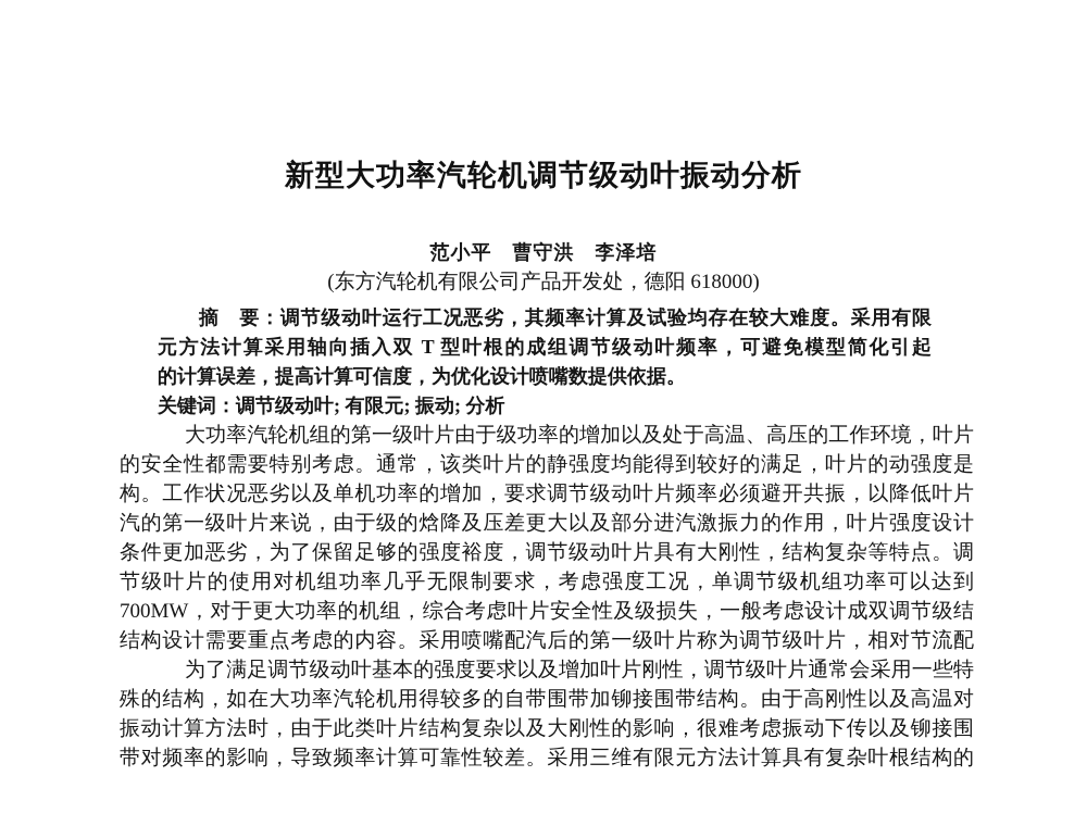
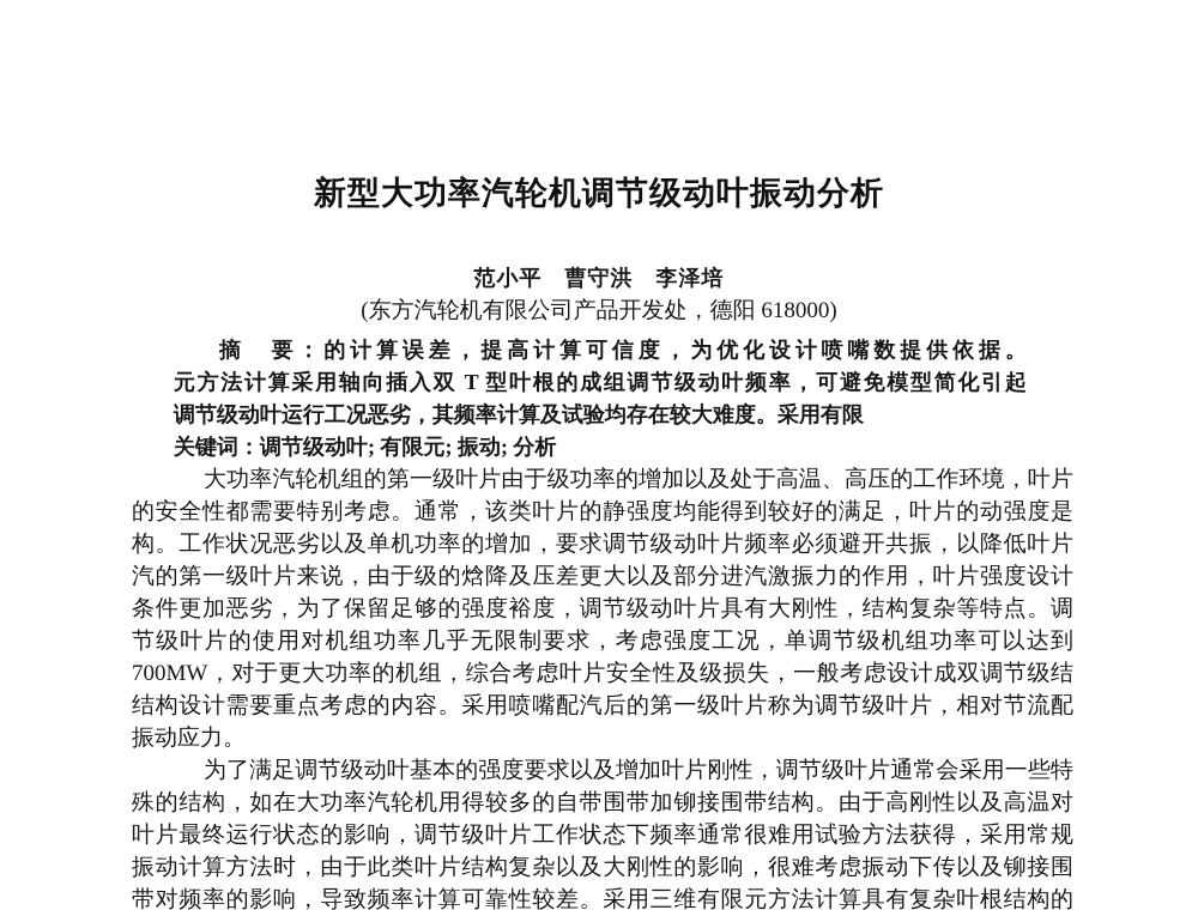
  新型大功率汽轮机调节级动叶振动分析
  范小平 曹守洪 李泽培
  (东方汽轮机有限公司产品开发处，德阳 618000)
- 摘 要：调节级动叶运行工况恶劣，其频率计算及试验均存在较大难度。采用有限
+ 摘 要：的计算误差，提高计算可信度，为优化设计喷嘴数提供依据。
  元方法计算采用轴向插入双 T 型叶根的成组调节级动叶频率，可避免模型简化引起
- 的计算误差，提高计算可信度，为优化设计喷嘴数提供依据。
+ 调节级动叶运行工况恶劣，其频率计算及试验均存在较大难度。采用有限
  关键词：调节级动叶; 有限元; 振动; 分析
  大功率汽轮机组的第一级叶片由于级功率的增加以及处于高温、高压的工作环境，叶片
  的安全性都需要特别考虑。通常，该类叶片的静强度均能得到较好的满足，叶片的动强度是
  构。工作状况恶劣以及单机功率的增加，要求调节级动叶片频率必须避开共振，以降低叶片
  汽的第一级叶片来说，由于级的焓降及压差更大以及部分进汽激振力的作用，叶片强度设计
  条件更加恶劣，为了保留足够的强度裕度，调节级动叶片具有大刚性，结构复杂等特点。调
  节级叶片的使用对机组功率几乎无限制要求，考虑强度工况，单调节级机组功率可以达到
  700MW，对于更大功率的机组，综合考虑叶片安全性及级损失，一般考虑设计成双调节级结
  结构设计需要重点考虑的内容。采用喷嘴配汽后的第一级叶片称为调节级叶片，相对节流配
+ 振动应力。
  为了满足调节级动叶基本的强度要求以及增加叶片刚性，调节级叶片通常会采用一些特
  殊的结构，如在大功率汽轮机用得较多的自带围带加铆接围带结构。由于高刚性以及高温对
+ 叶片最终运行状态的影响，调节级叶片工作状态下频率通常很难用试验方法获得，采用常规
  振动计算方法时，由于此类叶片结构复杂以及大刚性的影响，很难考虑振动下传以及铆接围
  带对频率的影响，导致频率计算可靠性较差。采用三维有限元方法计算具有复杂叶根结构的
